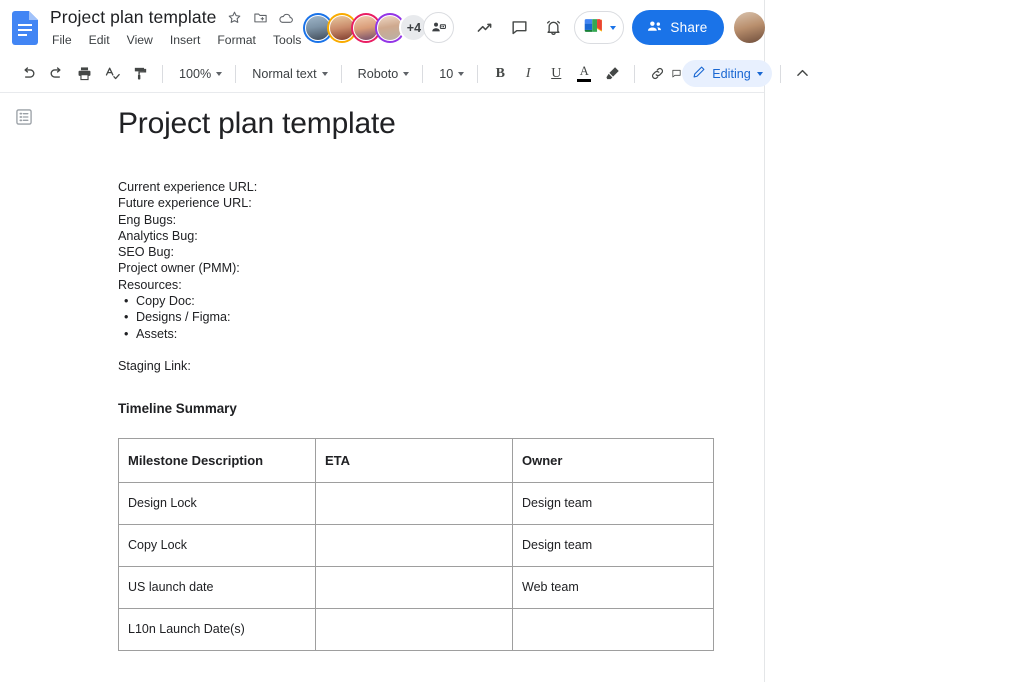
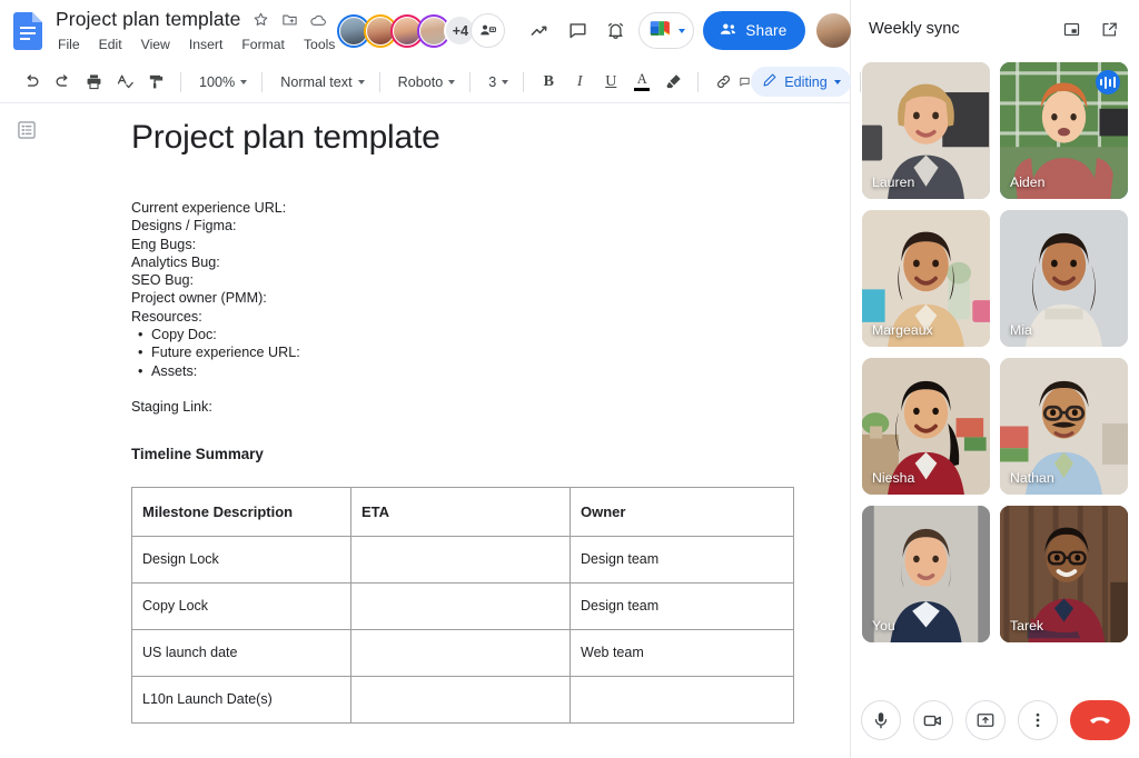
  Project plan template
  File
  Edit
  View
  Insert
  Format
  Tools
  +4
  Share
  100%
  Normal text
  Roboto
- 10
+ 3
  B
  I
  U
  A
  Editing
  Project plan template
  Current experience URL:
- Future experience URL:
+ Designs / Figma:
  Eng Bugs:
  Analytics Bug:
  SEO Bug:
  Project owner (PMM):
  Resources:
  Copy Doc:
- Designs / Figma:
+ Future experience URL:
  Assets:
  Staging Link:
  Timeline Summary
  Milestone Description	ETA	Owner
  Design Lock		Design team
  Copy Lock		Design team
  US launch date		Web team
  L10n Launch Date(s)
+ Weekly sync
+ Lauren
+ Aiden
+ Margeaux
+ Mia
+ Niesha
+ Nathan
+ You
+ Tarek
